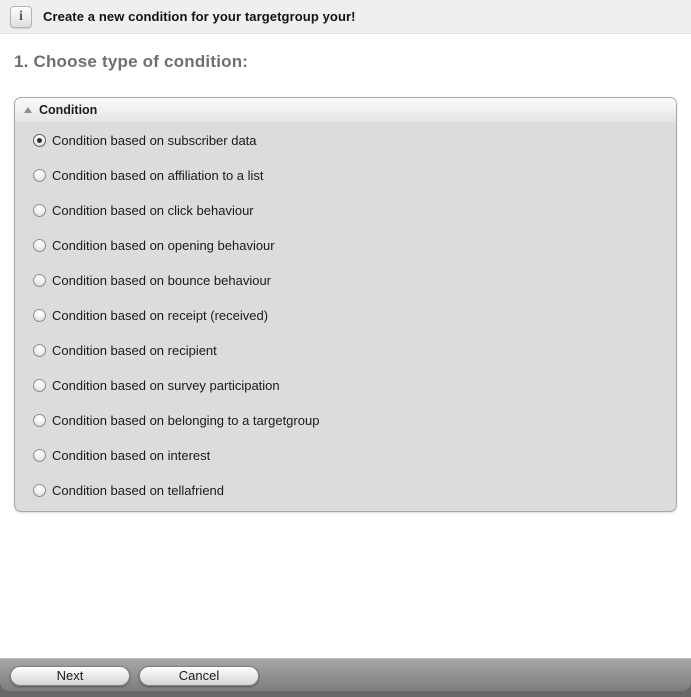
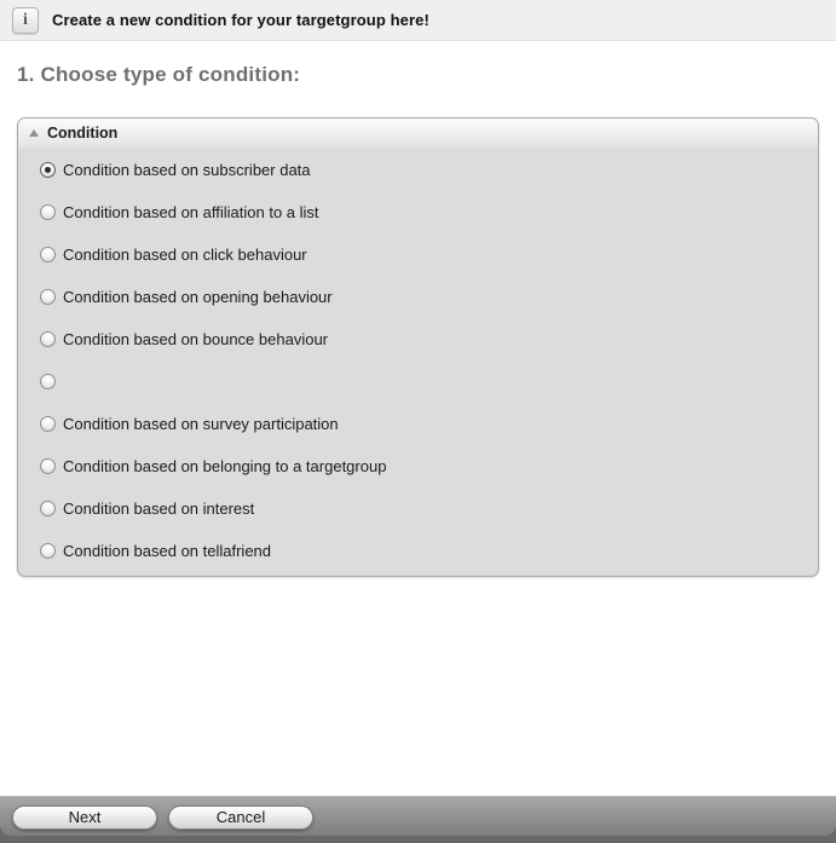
  i
- Create a new condition for your targetgroup your!
+ Create a new condition for your targetgroup here!
  1. Choose type of condition:
  Condition
  Condition based on subscriber data
  Condition based on affiliation to a list
  Condition based on click behaviour
  Condition based on opening behaviour
  Condition based on bounce behaviour
- Condition based on receipt (received)
- Condition based on recipient
  Condition based on survey participation
  Condition based on belonging to a targetgroup
  Condition based on interest
  Condition based on tellafriend
  Next
  Cancel
